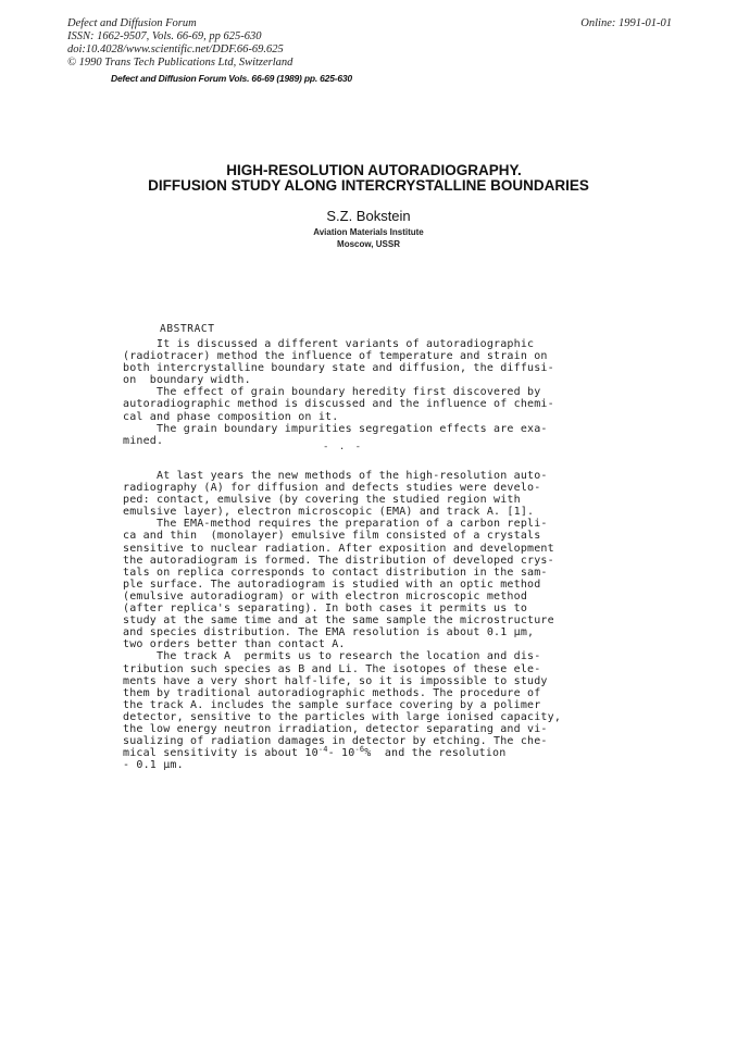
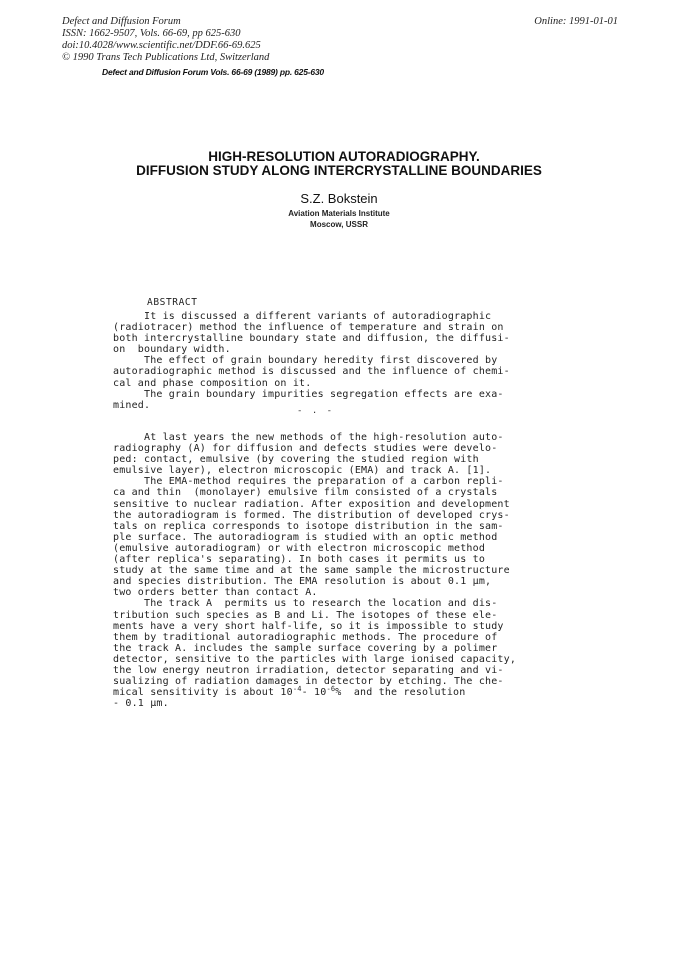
  Defect and Diffusion Forum
  ISSN: 1662-9507, Vols. 66-69, pp 625-630
  doi:10.4028/www.scientific.net/DDF.66-69.625
  © 1990 Trans Tech Publications Ltd, Switzerland
  Online: 1991-01-01
  Defect and Diffusion Forum Vols. 66-69 (1989) pp. 625-630
  HIGH-RESOLUTION AUTORADIOGRAPHY.
  DIFFUSION STUDY ALONG INTERCRYSTALLINE BOUNDARIES
  S.Z. Bokstein
  Aviation Materials Institute
  Moscow, USSR
  ABSTRACT
  It is discussed a different variants of autoradiographic
  (radiotracer) method the influence of temperature and strain on
  both intercrystalline boundary state and diffusion, the diffusi-
  on boundary width.
  The effect of grain boundary heredity first discovered by
  autoradiographic method is discussed and the influence of chemi-
  cal and phase composition on it.
  The grain boundary impurities segregation effects are exa-
  mined.
  - . -
  At last years the new methods of the high-resolution auto-
  radiography (A) for diffusion and defects studies were develo-
  ped: contact, emulsive (by covering the studied region with
  emulsive layer), electron microscopic (EMA) and track A. [1].
  The EMA-method requires the preparation of a carbon repli-
  ca and thin (monolayer) emulsive film consisted of a crystals
  sensitive to nuclear radiation. After exposition and development
  the autoradiogram is formed. The distribution of developed crys-
- tals on replica corresponds to contact distribution in the sam-
+ tals on replica corresponds to isotope distribution in the sam-
  ple surface. The autoradiogram is studied with an optic method
  (emulsive autoradiogram) or with electron microscopic method
  (after replica's separating). In both cases it permits us to
  study at the same time and at the same sample the microstructure
  and species distribution. The EMA resolution is about 0.1 μm,
  two orders better than contact A.
  The track A permits us to research the location and dis-
  tribution such species as B and Li. The isotopes of these ele-
  ments have a very short half-life, so it is impossible to study
  them by traditional autoradiographic methods. The procedure of
  the track A. includes the sample surface covering by a polimer
  detector, sensitive to the particles with large ionised capacity,
  the low energy neutron irradiation, detector separating and vi-
  sualizing of radiation damages in detector by etching. The che-
  mical sensitivity is about 10-4- 10-6% and the resolution
  - 0.1 μm.
